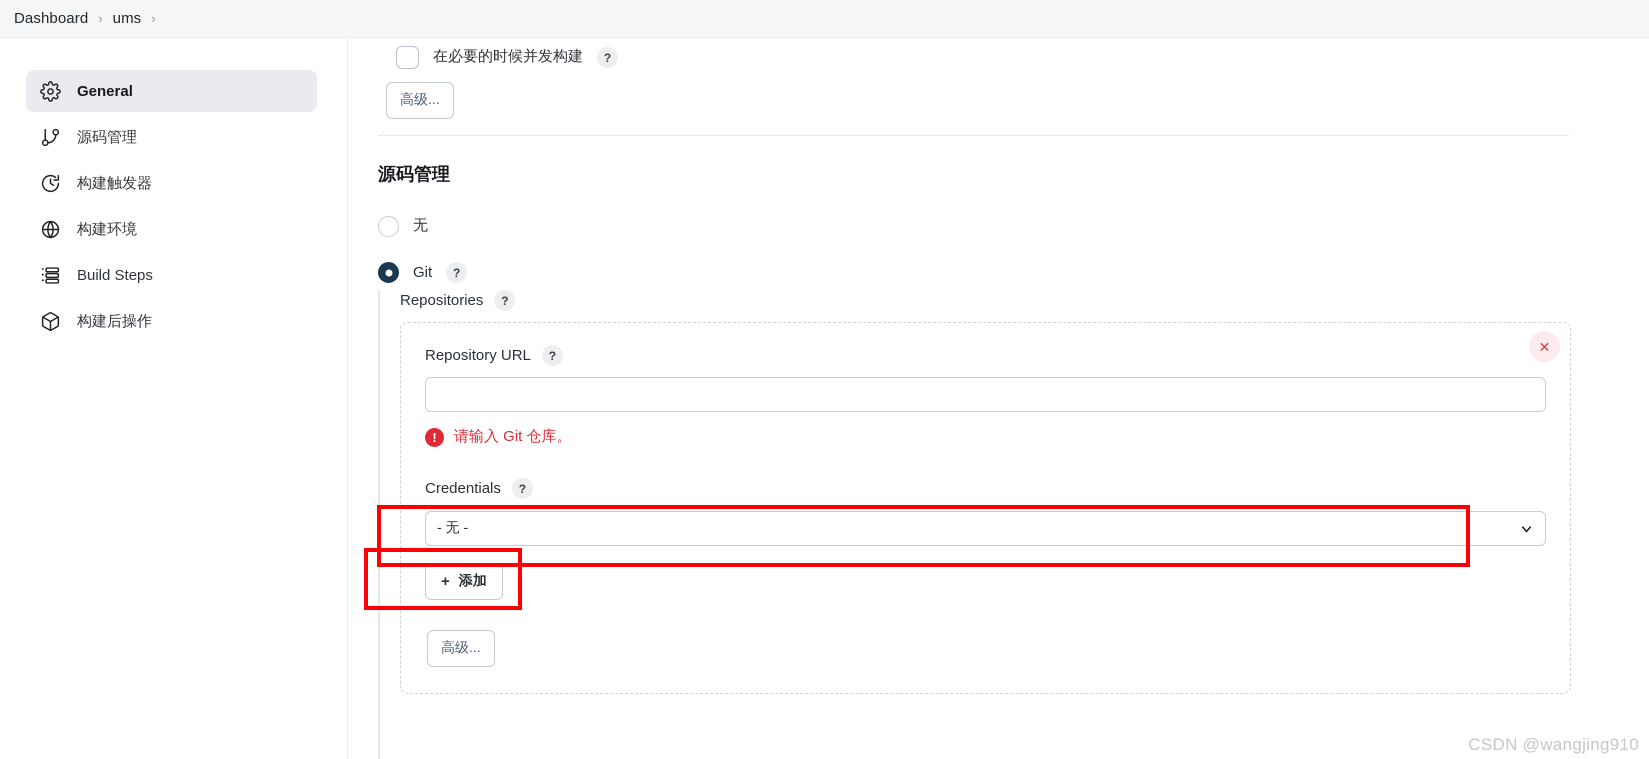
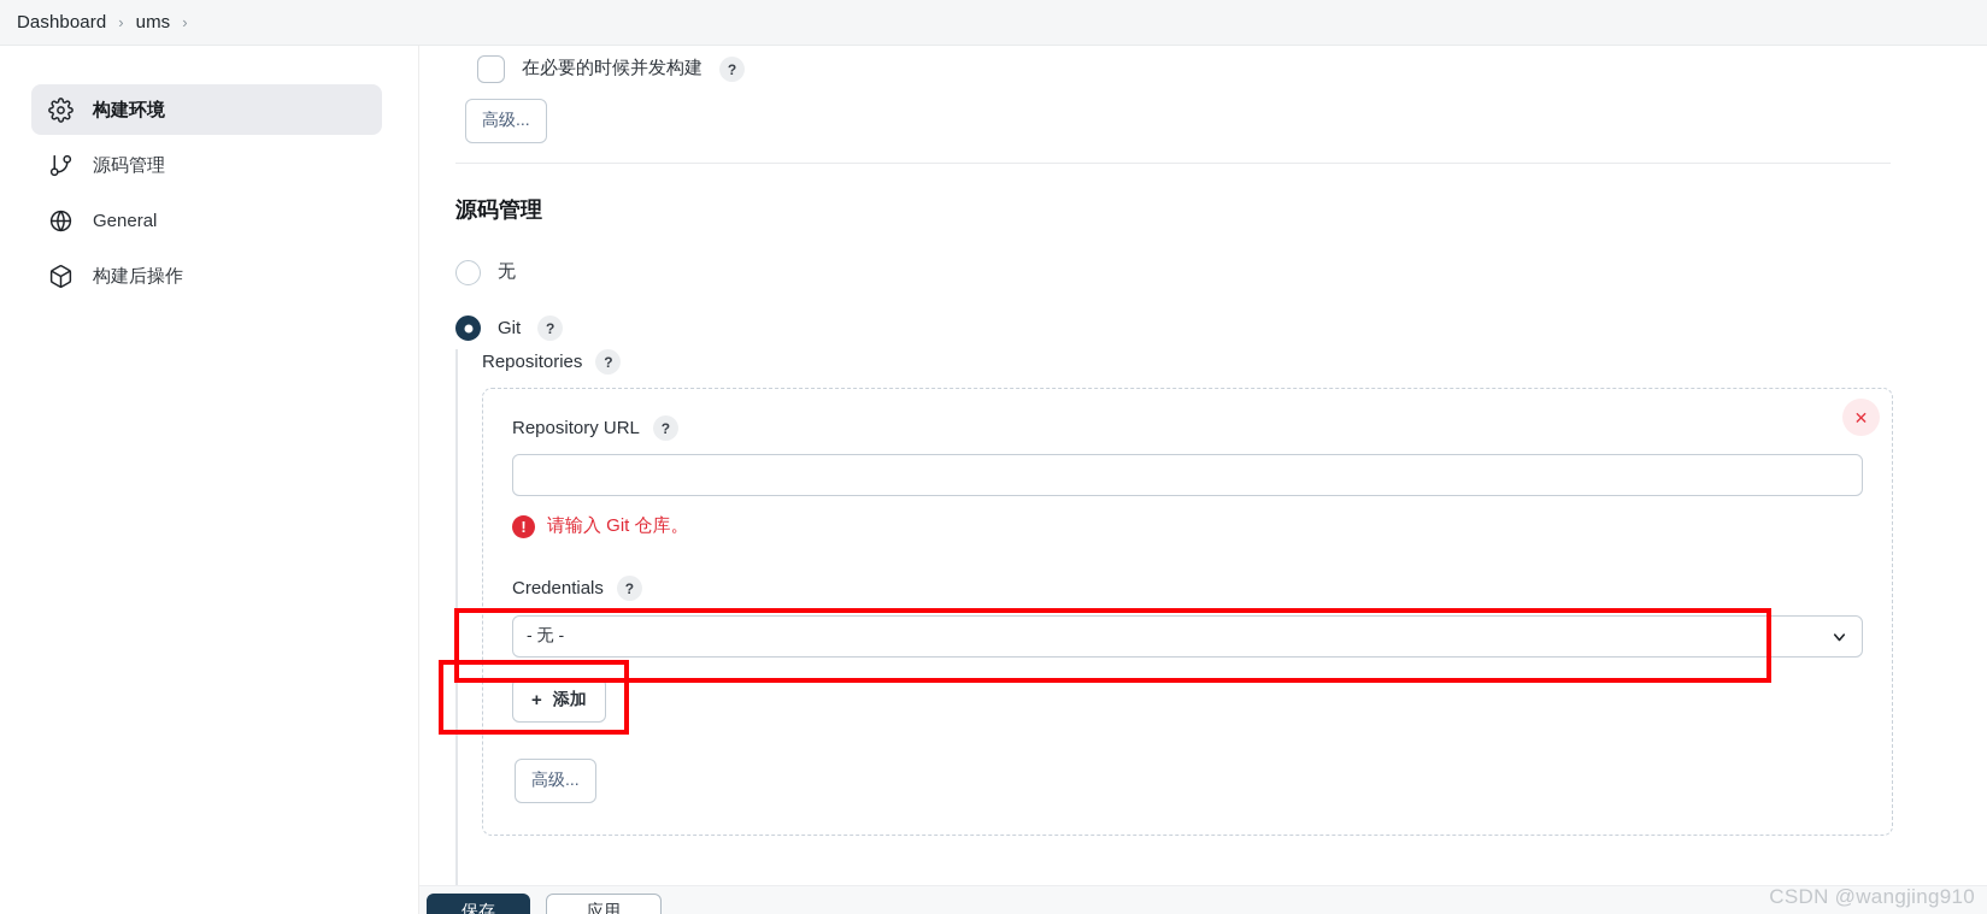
  Dashboard
  ›
  ums
  ›
- General
+ 构建环境
  源码管理
- 构建触发器
- 构建环境
+ General
- Build Steps
  构建后操作
  在必要的时候并发构建
  ?
  高级...
  源码管理
  无
  Git
  ?
  Repositories
  ?
  ✕
  Repository URL
  ?
  !
  请输入 Git 仓库。
  Credentials
  ?
  - 无 -
  +
  添加
  高级...
+ 保存
+ 应用
  CSDN @wangjing910
